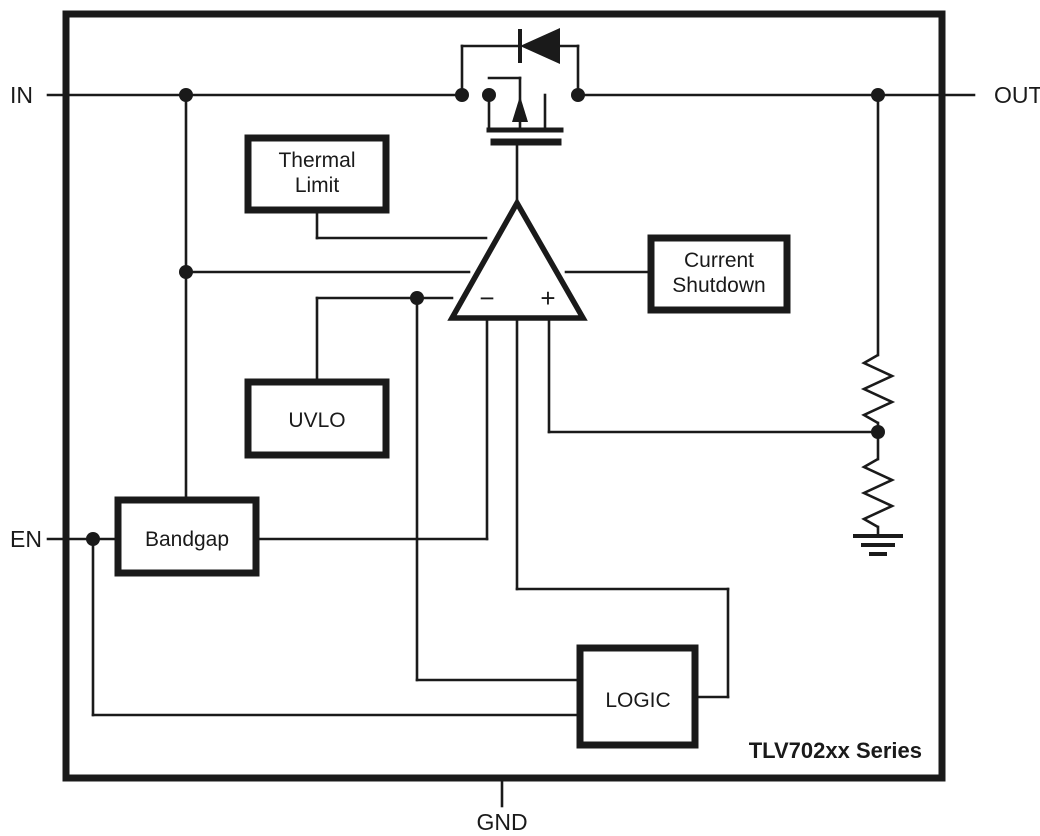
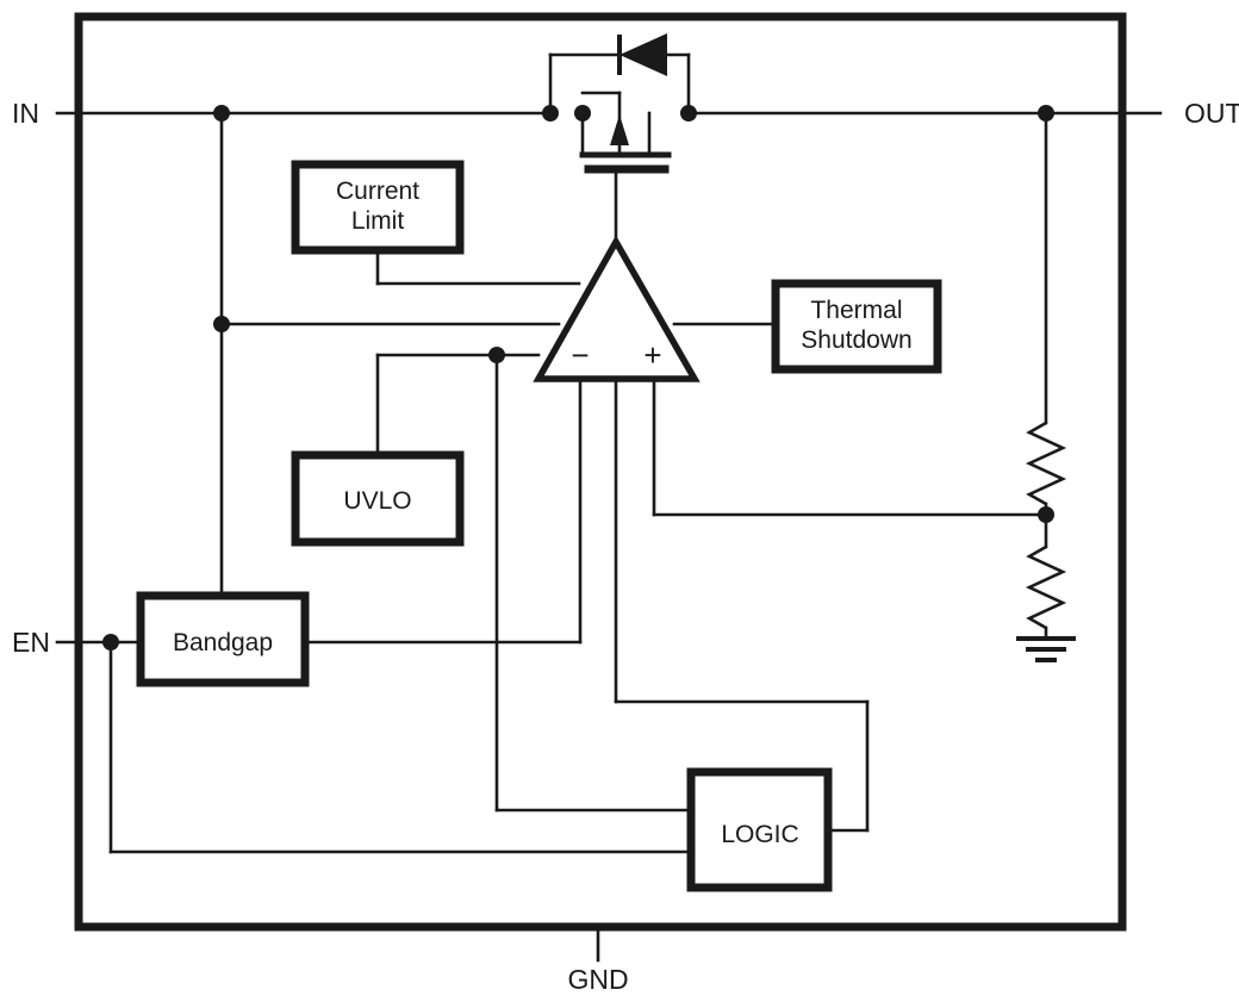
  −
  +
- Thermal
+ Current
  Limit
- Current
+ Thermal
  Shutdown
  UVLO
  Bandgap
  LOGIC
  IN
  OUT
  EN
  GND
- TLV702xx Series
